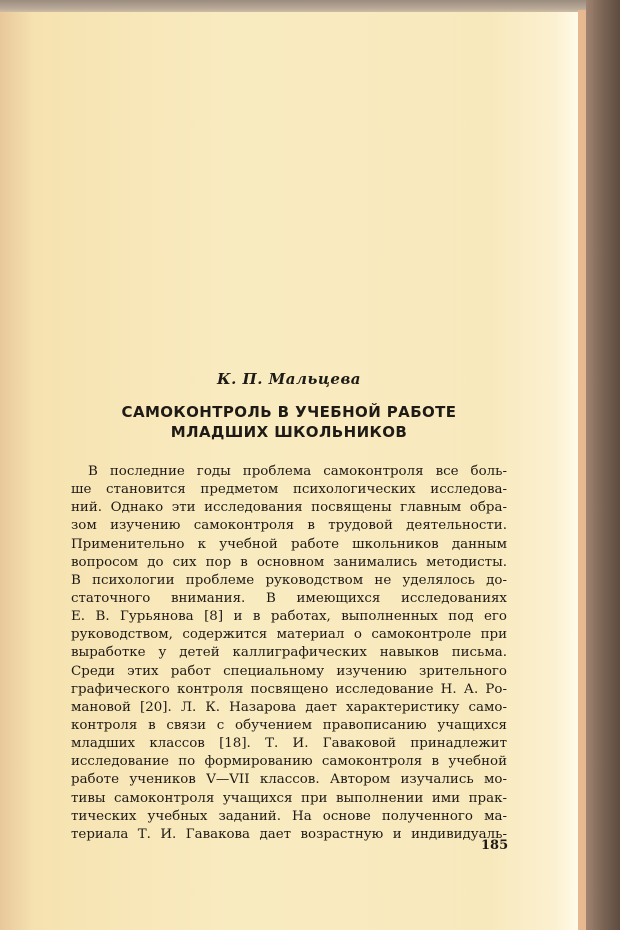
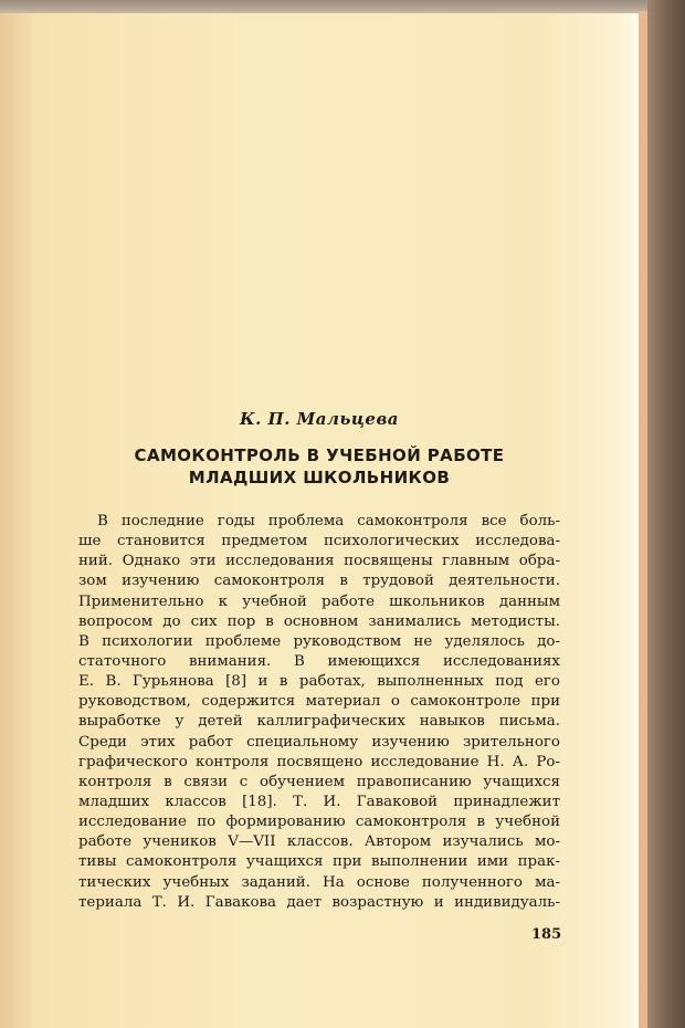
  К. П. Мальцева
  САМОКОНТРОЛЬ В УЧЕБНОЙ РАБОТЕ
  МЛАДШИХ ШКОЛЬНИКОВ
  В последние годы проблема самоконтроля все боль-
  ше становится предметом психологических исследова-
  ний. Однако эти исследования посвящены главным обра-
  зом изучению самоконтроля в трудовой деятельности.
  Применительно к учебной работе школьников данным
  вопросом до сих пор в основном занимались методисты.
  В психологии проблеме руководством не уделялось до-
  статочного внимания. В имеющихся исследованиях
  Е. В. Гурьянова [8] и в работах, выполненных под его
  руководством, содержится материал о самоконтроле при
  выработке у детей каллиграфических навыков письма.
  Среди этих работ специальному изучению зрительного
  графического контроля посвящено исследование Н. А. Ро-
- мановой [20]. Л. К. Назарова дает характеристику само-
  контроля в связи с обучением правописанию учащихся
  младших классов [18]. Т. И. Гаваковой принадлежит
  исследование по формированию самоконтроля в учебной
  работе учеников V—VII классов. Автором изучались мо-
  тивы самоконтроля учащихся при выполнении ими прак-
  тических учебных заданий. На основе полученного ма-
  териала Т. И. Гавакова дает возрастную и индивидуаль-
  185
